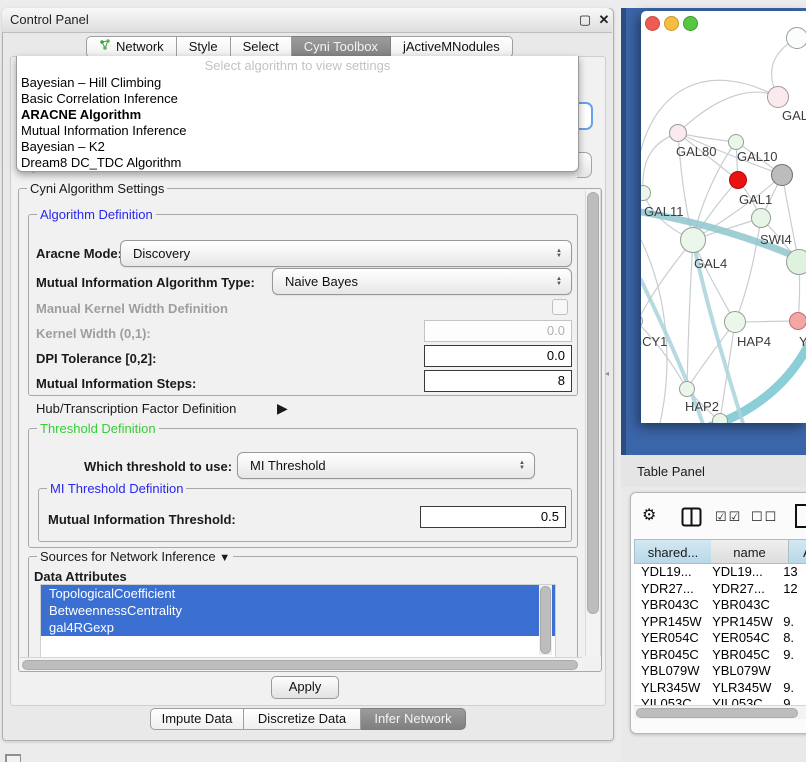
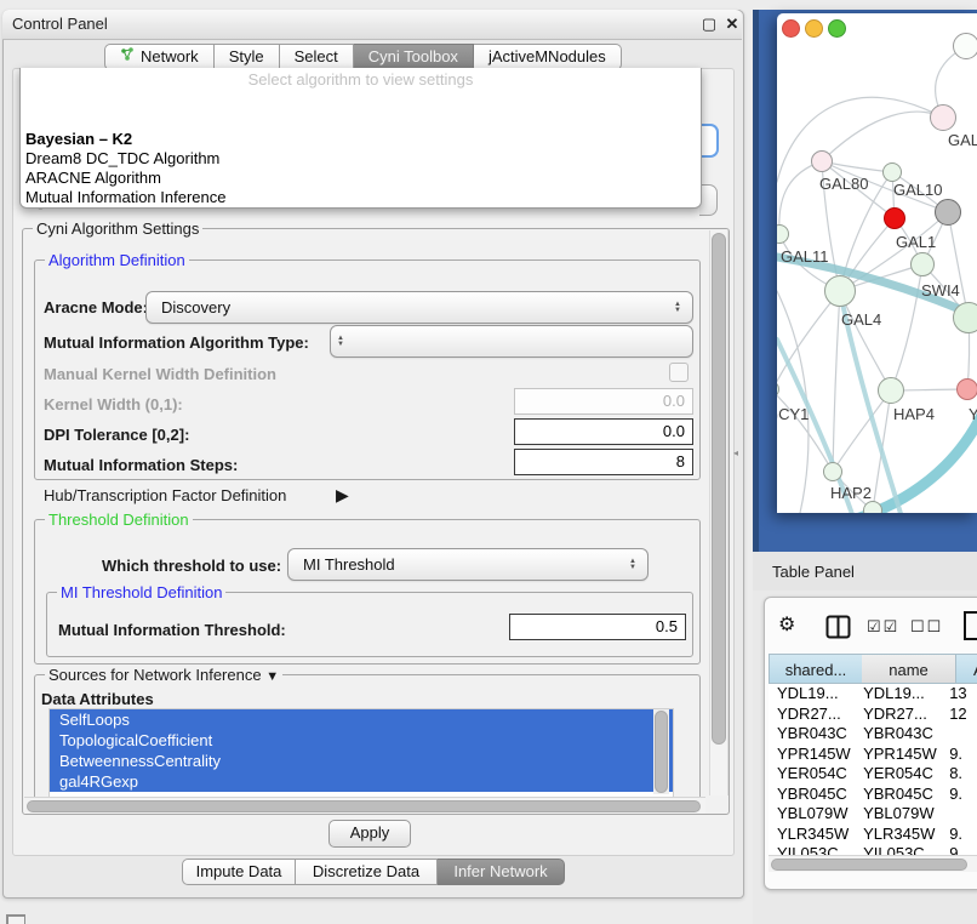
  Control Panel
  ▢
  ✕
  Network
  Style
  Select
  Cyni Toolbox
  jActiveMNodules
  Select algorithm to view settings
- Bayesian – Hill Climbing
- Basic Correlation Inference
- ARACNE Algorithm
+ Bayesian – K2
- Mutual Information Inference
+ Dream8 DC_TDC Algorithm
- Bayesian – K2
+ ARACNE Algorithm
- Dream8 DC_TDC Algorithm
+ Mutual Information Inference
  Cyni Algorithm Settings
  Algorithm Definition
  Aracne Mode
  Discovery
  Mutual Information Algorithm Type:
- Naive Bayes
  Manual Kernel Width Definition
  Kernel Width (0,1):
  0.0
  DPI Tolerance [0,2]:
  0.0
  Mutual Information Steps:
  8
  Hub/Transcription Factor Definition
  ▶
  Threshold Definition
  Which threshold to use:
  MI Threshold
  MI Threshold Definition
  Mutual Information Threshold:
  0.5
  Sources for Network Inference ▼
  Data Attributes
+ SelfLoops
  TopologicalCoefficient
  BetweennessCentrality
  gal4RGexp
  Apply
  Impute Data
  Discretize Data
  Infer Network
  ◂
  GAL
  GAL80
  GAL10
  GAL1
  GAL11
  SWI4
  GAL4
  CY1
  HAP4
  Y
  HAP2
  Table Panel
  ⚙
  ☑☑
  ☐☐
  shared...
  name
  YDL19...
  YDL19...
  13
  YDR27...
  YDR27...
  12
  YBR043C
  YBR043C
  YPR145W
  YPR145W
  9.
  YER054C
  YER054C
  8.
  YBR045C
  YBR045C
  9.
  YBL079W
  YBL079W
  YLR345W
  YLR345W
  9.
  YIL053C
  YIL053C
  9.
